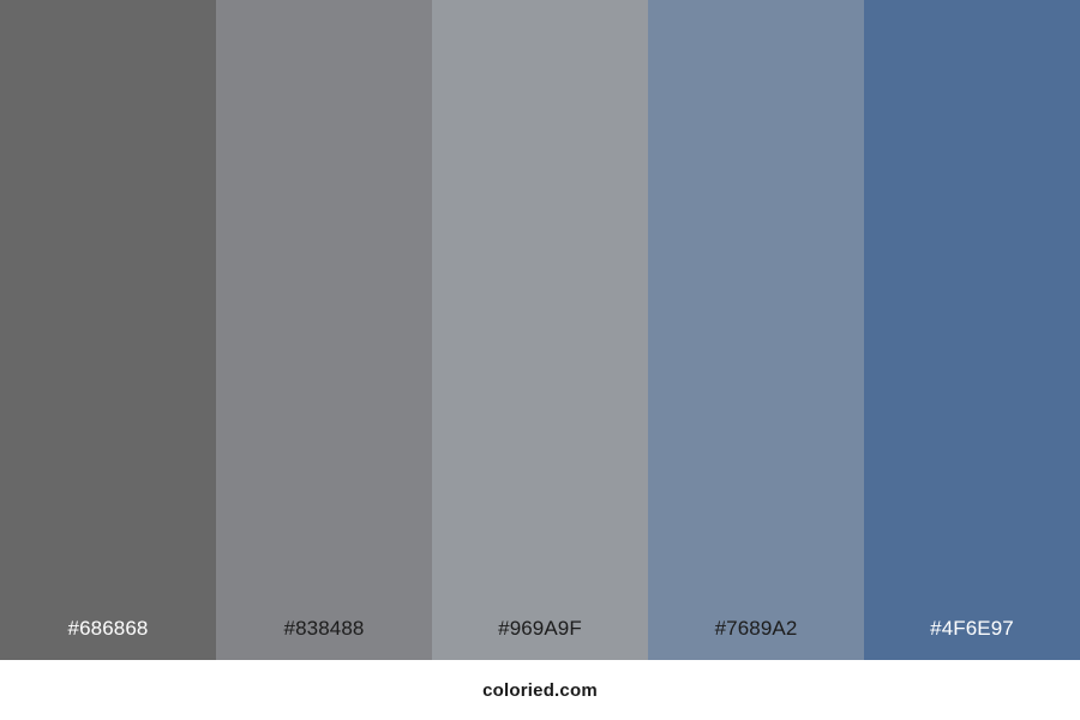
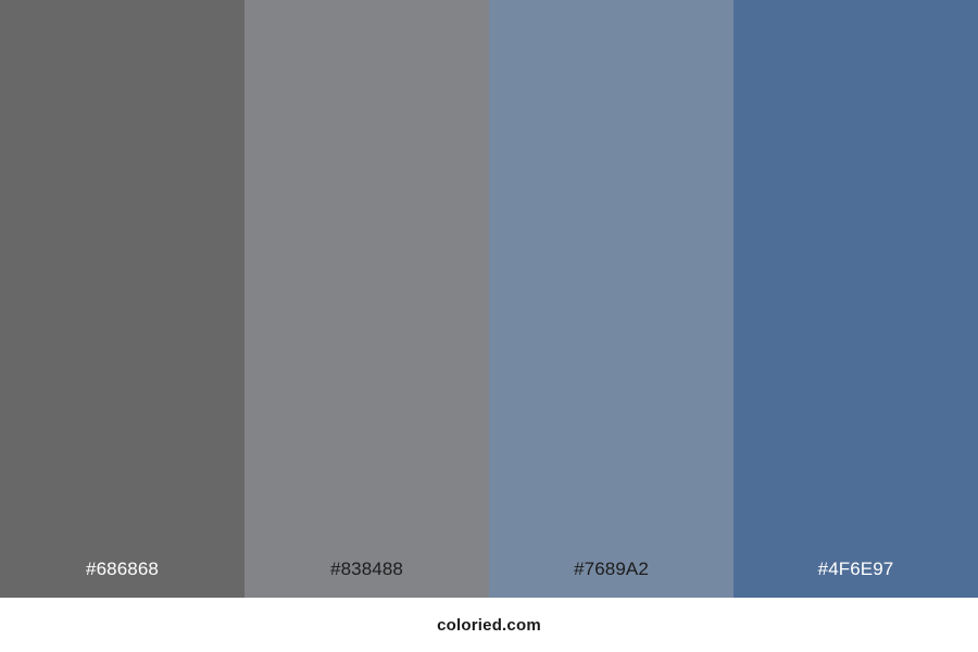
  #686868
  #838488
- #969A9F
  #7689A2
  #4F6E97
  coloried.com
